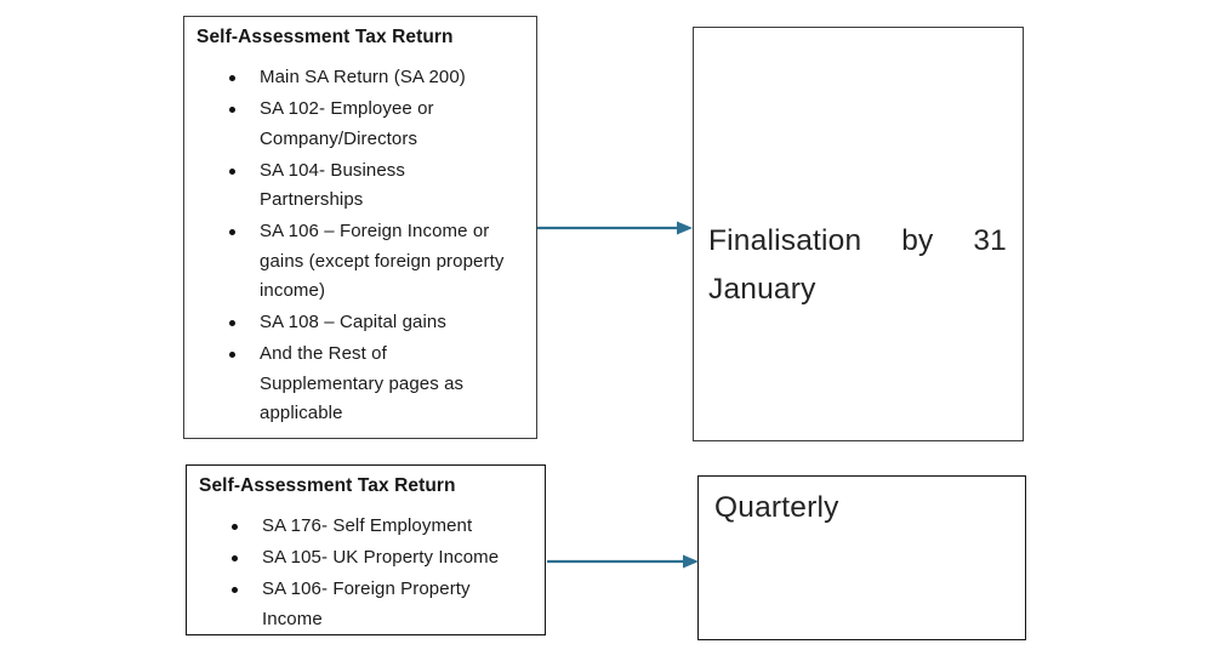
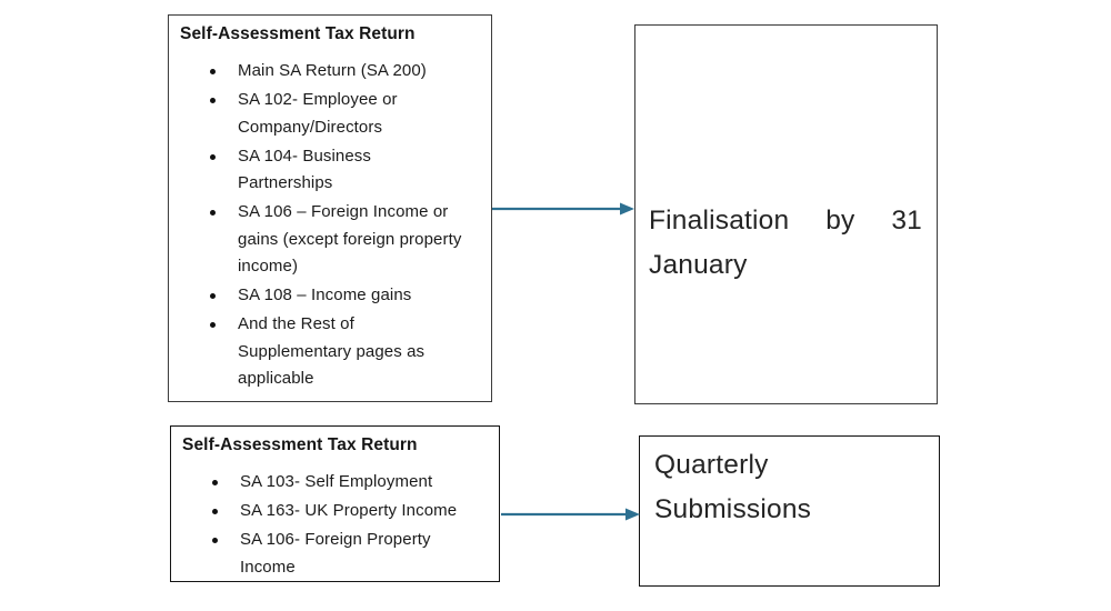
  Self-Assessment Tax Return
  Main SA Return (SA 200)
  SA 102- Employee or
  Company/Directors
  SA 104- Business
  Partnerships
  SA 106 – Foreign Income or
  gains (except foreign property
  income)
- SA 108 – Capital gains
+ SA 108 – Income gains
  And the Rest of
  Supplementary pages as
  applicable
  Finalisation
  by
  31
  January
  Self-Assessment Tax Return
- SA 176- Self Employment
+ SA 103- Self Employment
- SA 105- UK Property Income
+ SA 163- UK Property Income
  SA 106- Foreign Property
  Income
  Quarterly
+ Submissions
